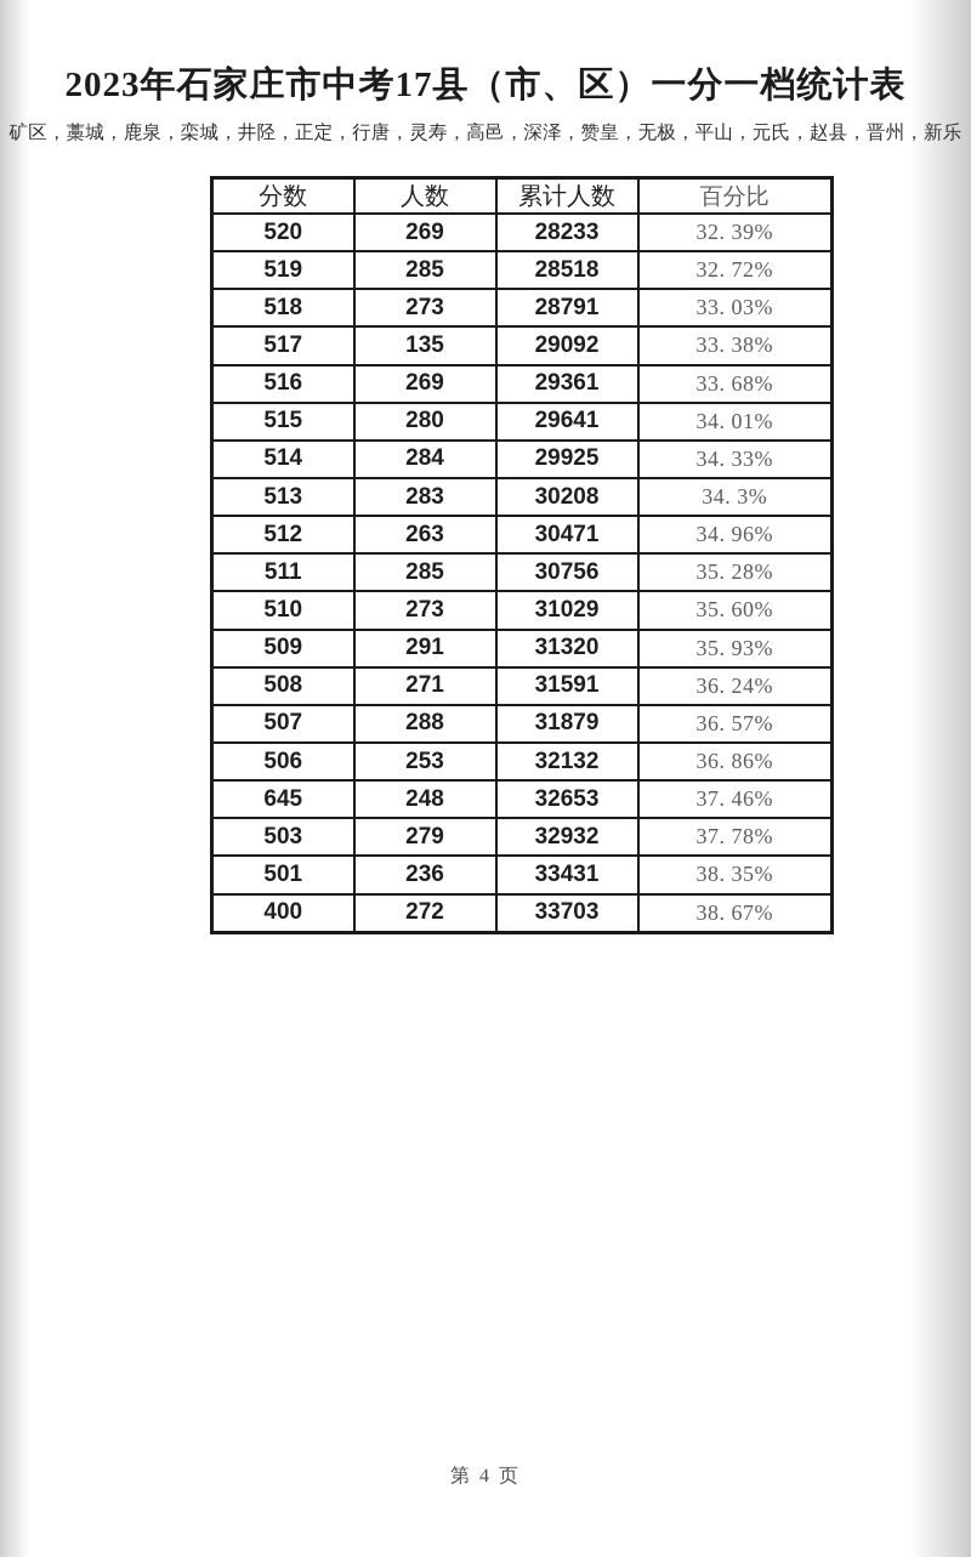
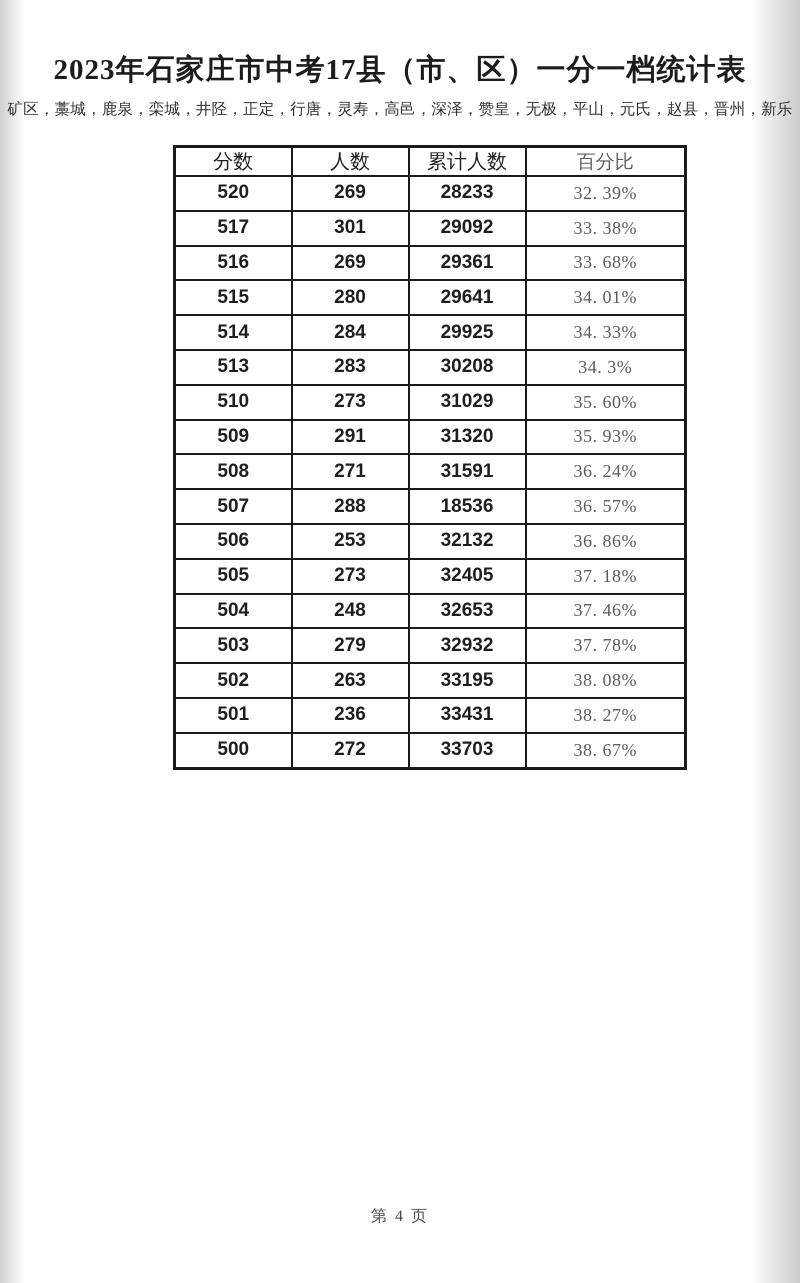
  2023年石家庄市中考17县（市、区）一分一档统计表
  矿区，藁城，鹿泉，栾城，井陉，正定，行唐，灵寿，高邑，深泽，赞皇，无极，平山，元氏，赵县，晋州，新乐
  分数	人数	累计人数	百分比
  520	269	28233	32. 39%
- 519	285	28518	32. 72%
- 518	273	28791	33. 03%
- 517	135	29092	33. 38%
+ 517	301	29092	33. 38%
  516	269	29361	33. 68%
  515	280	29641	34. 01%
  514	284	29925	34. 33%
  513	283	30208	34. 3%
- 512	263	30471	34. 96%
- 511	285	30756	35. 28%
  510	273	31029	35. 60%
  509	291	31320	35. 93%
  508	271	31591	36. 24%
- 507	288	31879	36. 57%
+ 507	288	18536	36. 57%
  506	253	32132	36. 86%
+ 505	273	32405	37. 18%
- 645	248	32653	37. 46%
+ 504	248	32653	37. 46%
  503	279	32932	37. 78%
+ 502	263	33195	38. 08%
- 501	236	33431	38. 35%
+ 501	236	33431	38. 27%
- 400	272	33703	38. 67%
+ 500	272	33703	38. 67%
  第 4 页
